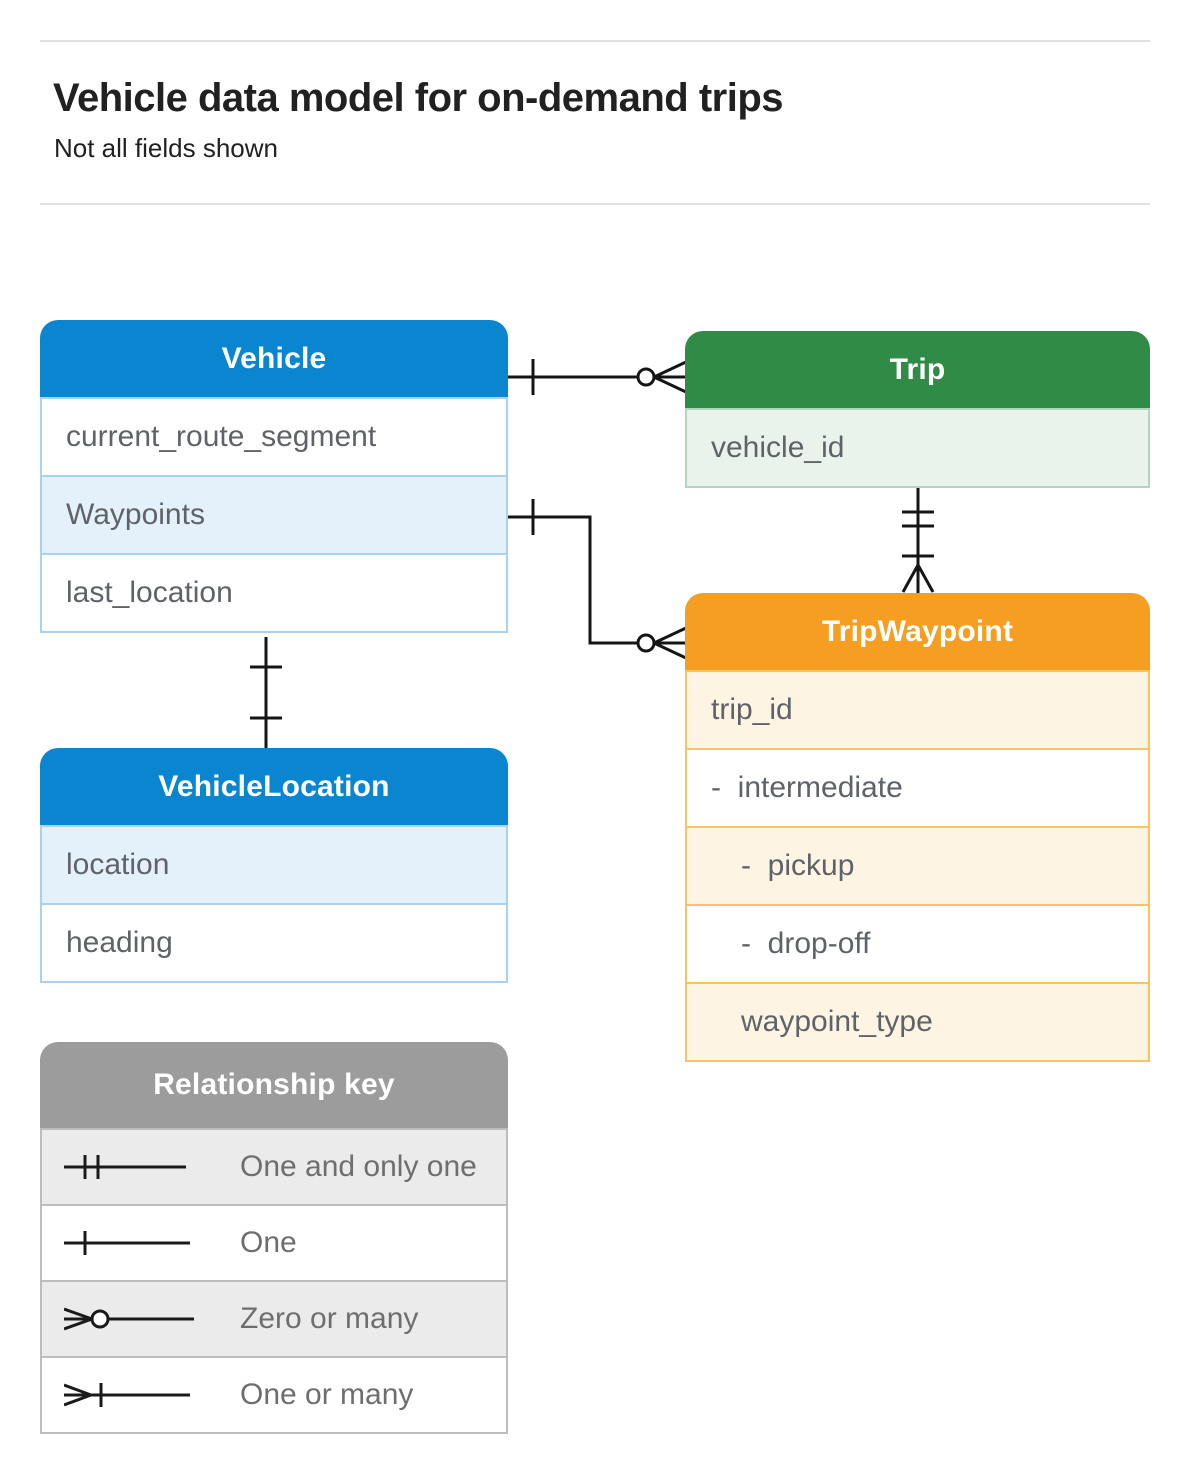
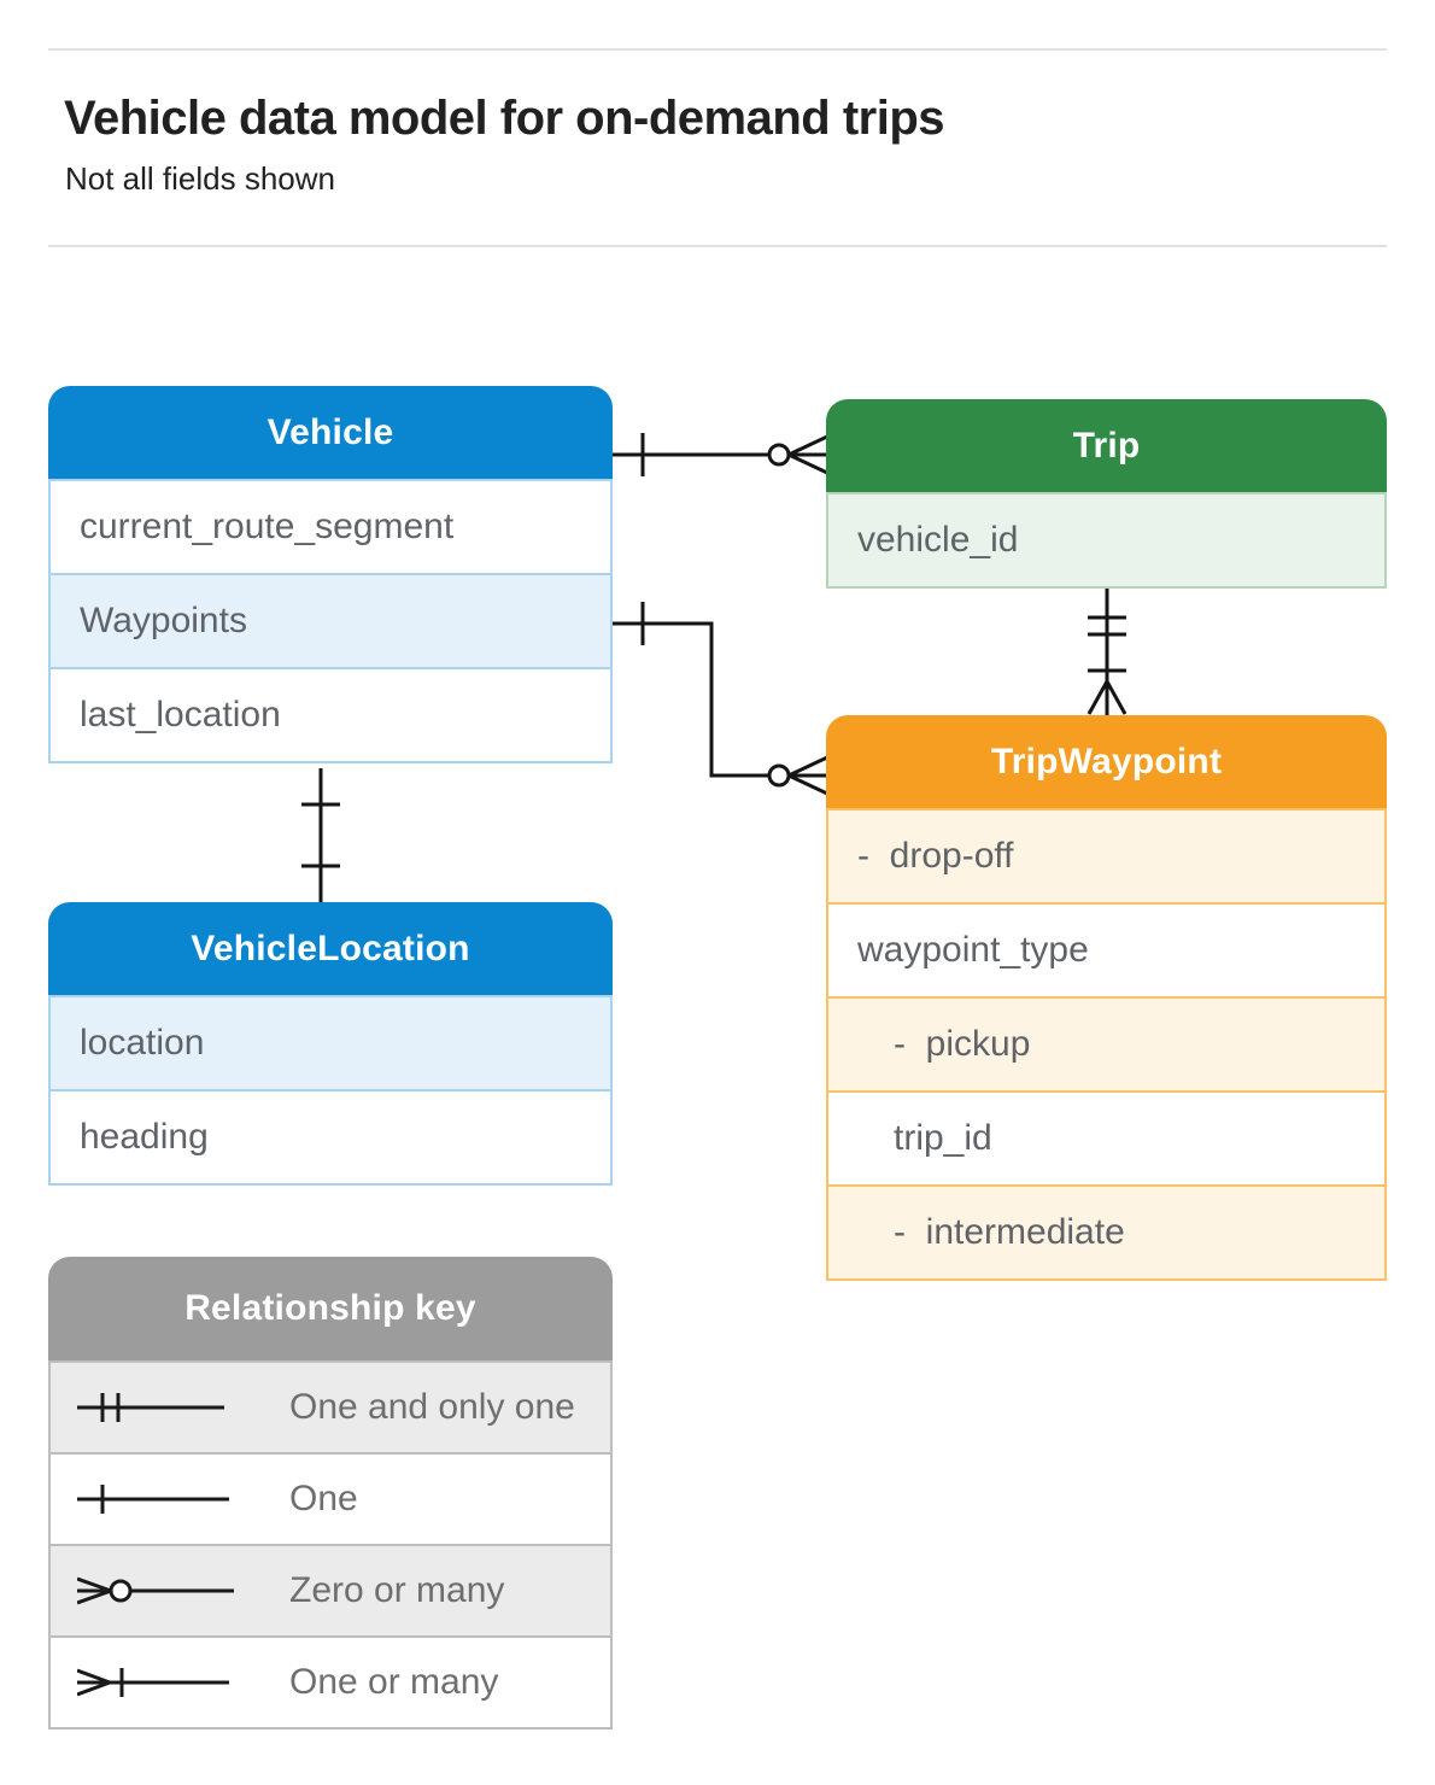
  Vehicle data model for on-demand trips
  Not all fields shown
  Vehicle
  current_route_segment
  Waypoints
  last_location
  Trip
  vehicle_id
  TripWaypoint
- trip_id
+ - drop-off
- - intermediate
+ waypoint_type
  - pickup
- - drop-off
+ trip_id
- waypoint_type
+ - intermediate
  VehicleLocation
  location
  heading
  Relationship key
  One and only one
  One
  Zero or many
  One or many
